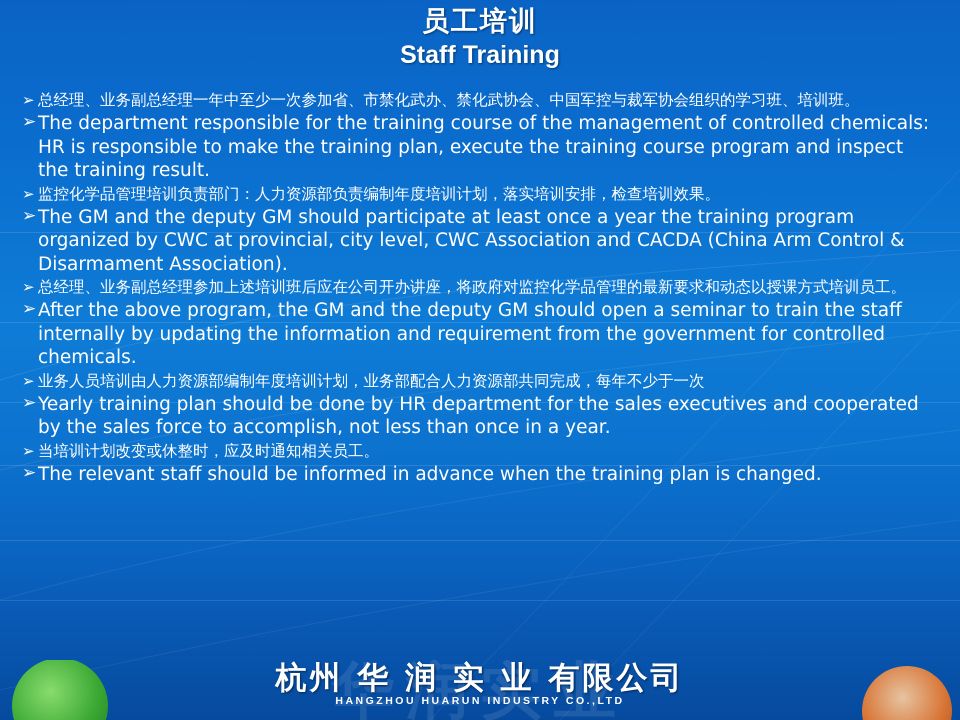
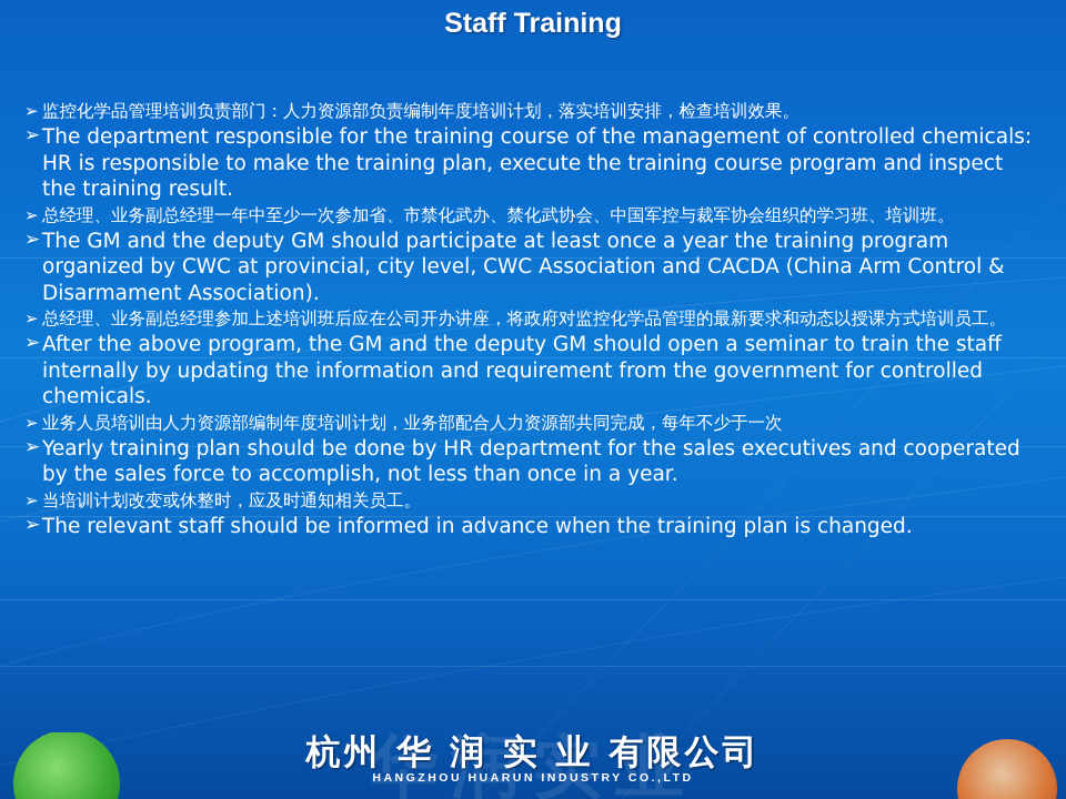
- 员工培训
  Staff Training
  ➢
- 总经理、业务副总经理一年中至少一次参加省、市禁化武办、禁化武协会、中国军控与裁军协会组织的学习班、培训班。
+ 监控化学品管理培训负责部门：人力资源部负责编制年度培训计划，落实培训安排，检查培训效果。
  ➢
  The department responsible for the training course of the management of controlled chemicals: HR is responsible to make the training plan, execute the training course program and inspect the training result.
  ➢
- 监控化学品管理培训负责部门：人力资源部负责编制年度培训计划，落实培训安排，检查培训效果。
+ 总经理、业务副总经理一年中至少一次参加省、市禁化武办、禁化武协会、中国军控与裁军协会组织的学习班、培训班。
  ➢
  The GM and the deputy GM should participate at least once a year the training program organized by CWC at provincial, city level, CWC Association and CACDA (China Arm Control & Disarmament Association).
  ➢
  总经理、业务副总经理参加上述培训班后应在公司开办讲座，将政府对监控化学品管理的最新要求和动态以授课方式培训员工。
  ➢
  After the above program, the GM and the deputy GM should open a seminar to train the staff internally by updating the information and requirement from the government for controlled chemicals.
  ➢
  业务人员培训由人力资源部编制年度培训计划，业务部配合人力资源部共同完成，每年不少于一次
  ➢
  Yearly training plan should be done by HR department for the sales executives and cooperated by the sales force to accomplish, not less than once in a year.
  ➢
  当培训计划改变或休整时，应及时通知相关员工。
  ➢
  The relevant staff should be informed in advance when the training plan is changed.
  华润实业
  杭州 华 润 实 业 有限公司
  HANGZHOU HUARUN INDUSTRY CO.,LTD
